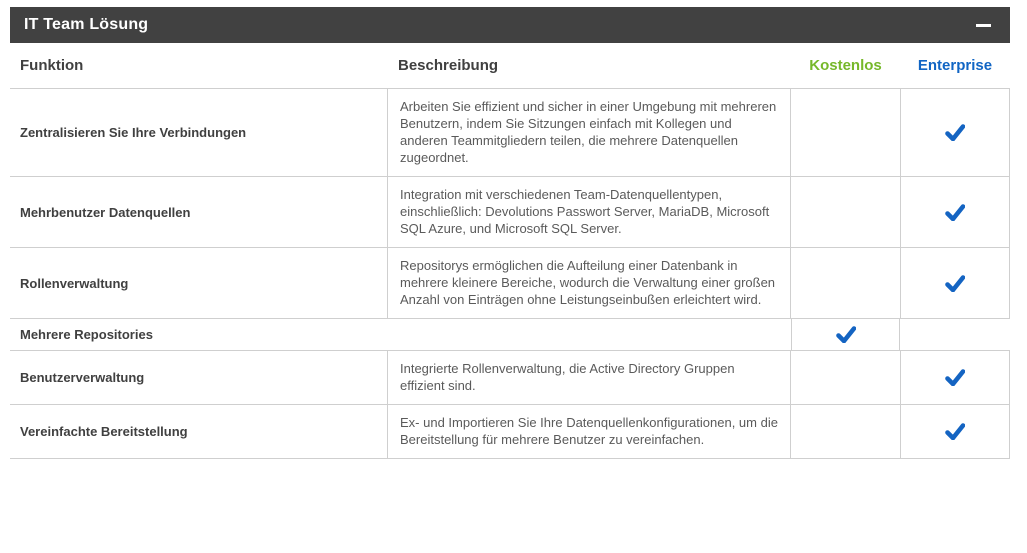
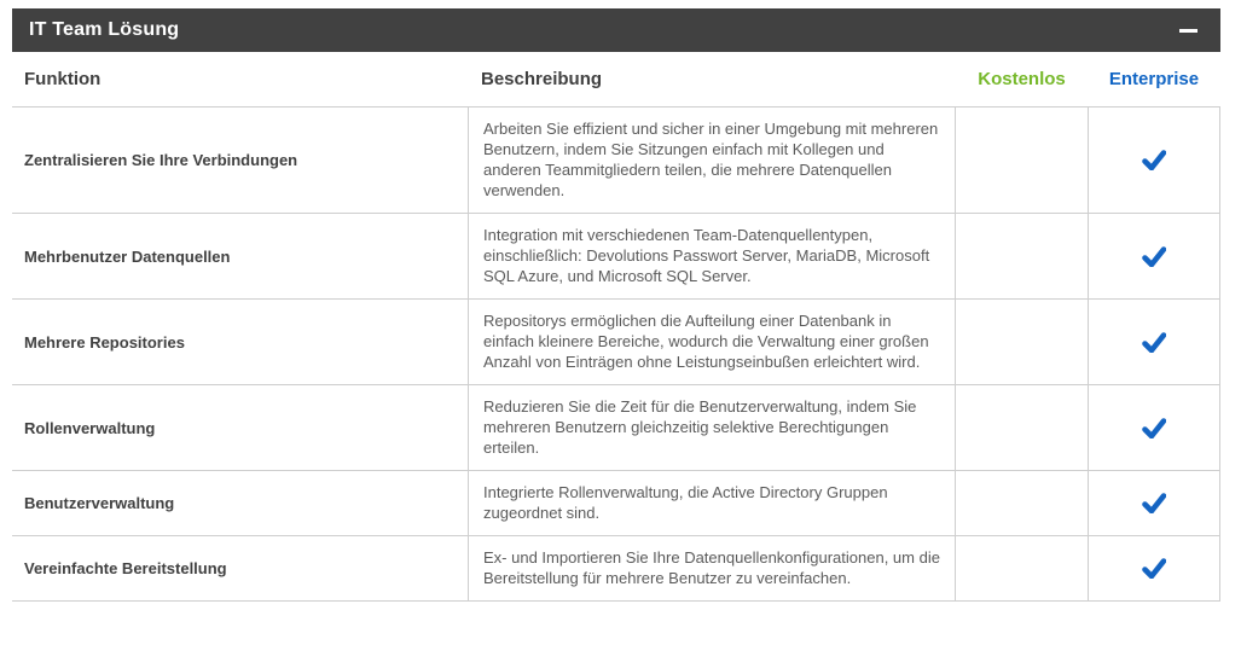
  IT Team Lösung
  Funktion
  Beschreibung
  Kostenlos
  Enterprise
  Zentralisieren Sie Ihre Verbindungen
- Arbeiten Sie effizient und sicher in einer Umgebung mit mehreren Benutzern, indem Sie Sitzungen einfach mit Kollegen und anderen Teammitgliedern teilen, die mehrere Datenquellen zugeordnet.
+ Arbeiten Sie effizient und sicher in einer Umgebung mit mehreren Benutzern, indem Sie Sitzungen einfach mit Kollegen und anderen Teammitgliedern teilen, die mehrere Datenquellen verwenden.
  Mehrbenutzer Datenquellen
  Integration mit verschiedenen Team-Datenquellentypen, einschließlich: Devolutions Passwort Server, MariaDB, Microsoft SQL Azure, und Microsoft SQL Server.
- Rollenverwaltung
+ Mehrere Repositories
- Repositorys ermöglichen die Aufteilung einer Datenbank in mehrere kleinere Bereiche, wodurch die Verwaltung einer großen Anzahl von Einträgen ohne Leistungseinbußen erleichtert wird.
+ Repositorys ermöglichen die Aufteilung einer Datenbank in einfach kleinere Bereiche, wodurch die Verwaltung einer großen Anzahl von Einträgen ohne Leistungseinbußen erleichtert wird.
- Mehrere Repositories
+ Rollenverwaltung
+ Reduzieren Sie die Zeit für die Benutzerverwaltung, indem Sie mehreren Benutzern gleichzeitig selektive Berechtigungen erteilen.
  Benutzerverwaltung
- Integrierte Rollenverwaltung, die Active Directory Gruppen effizient sind.
+ Integrierte Rollenverwaltung, die Active Directory Gruppen zugeordnet sind.
  Vereinfachte Bereitstellung
  Ex- und Importieren Sie Ihre Datenquellenkonfigurationen, um die Bereitstellung für mehrere Benutzer zu vereinfachen.
